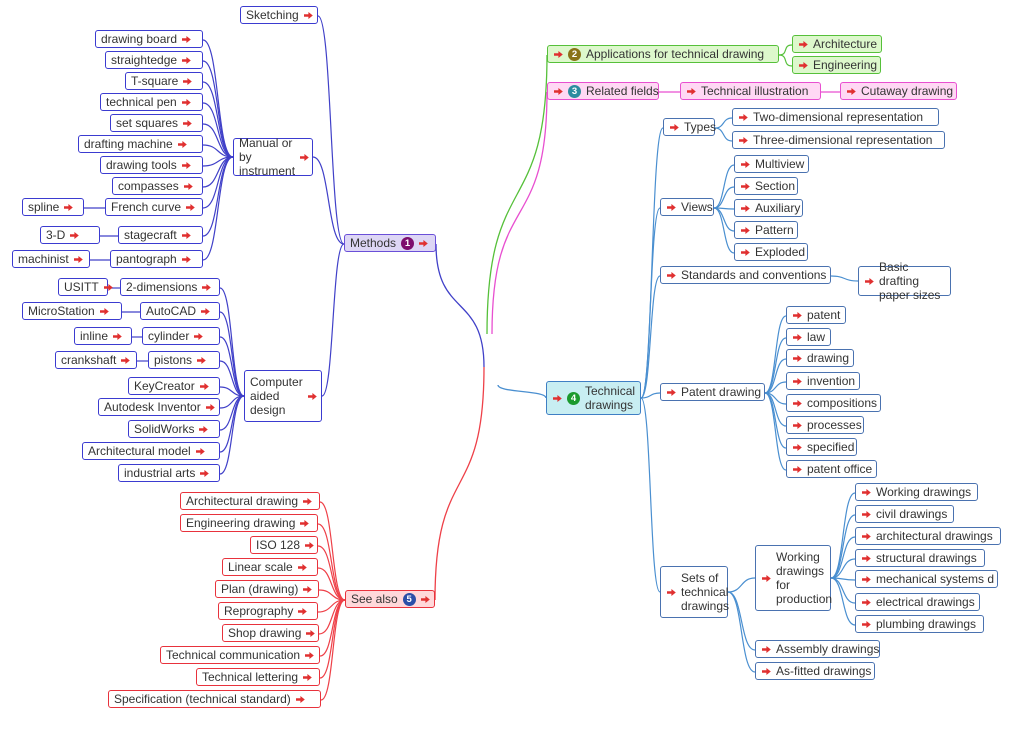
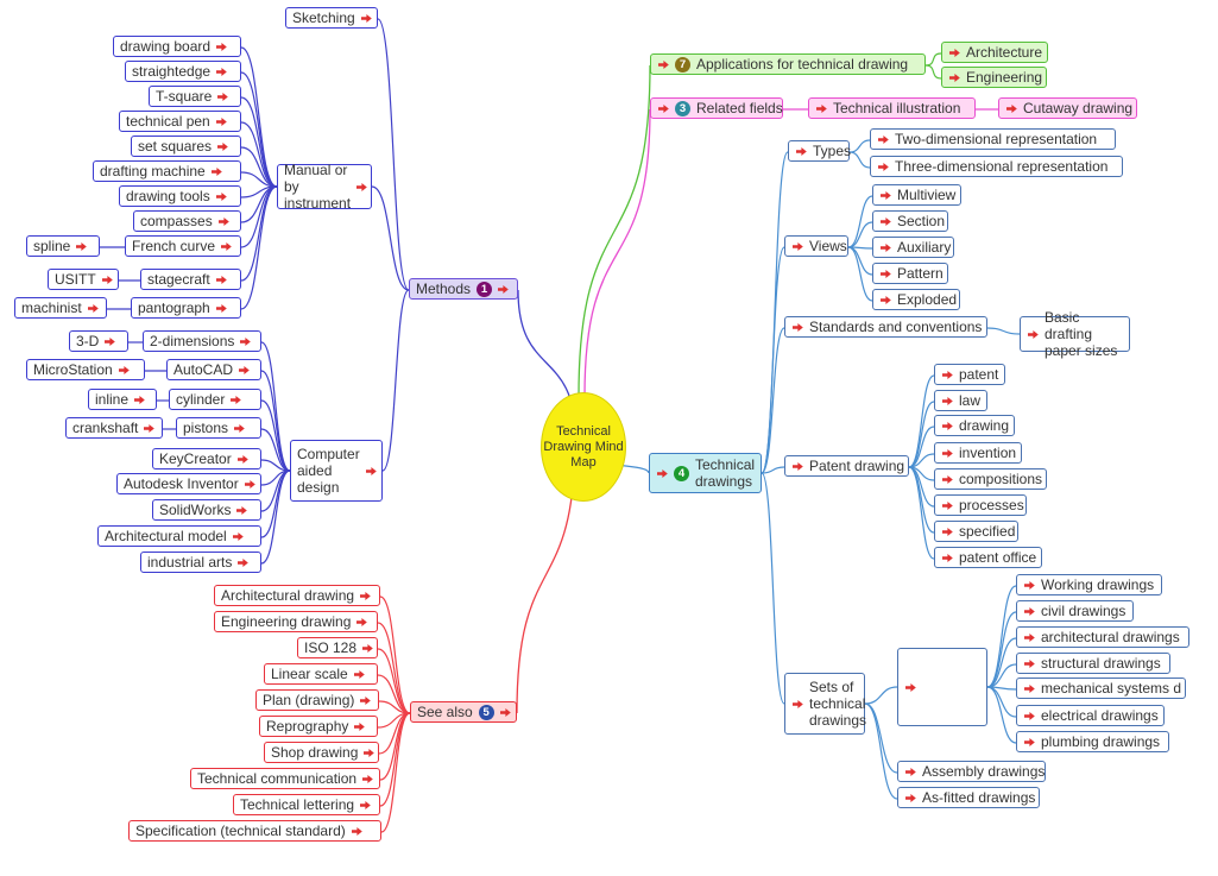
  Methods
  1
  Sketching
  Manual or by instrument
  drawing board
  straightedge
  T-square
  technical pen
  set squares
  drafting machine
  drawing tools
  compasses
  French curve
  spline
  stagecraft
- 3-D
+ USITT
  pantograph
  machinist
  Computer aided design
  2-dimensions
- USITT
+ 3-D
  AutoCAD
  MicroStation
  cylinder
  inline
  pistons
  crankshaft
  KeyCreator
  Autodesk Inventor
  SolidWorks
  Architectural model
  industrial arts
- 2
+ 7
  Applications for technical drawing
  Architecture
  Engineering
  3
  Related fields
  Technical illustration
  Cutaway drawing
  4
  Technical drawings
  Types
  Two-dimensional representation
  Three-dimensional representation
  Views
  Multiview
  Section
  Auxiliary
  Pattern
  Exploded
  Standards and conventions
  Basic drafting paper sizes
  Patent drawing
  patent
  law
  drawing
  invention
  compositions
  processes
  specified
  patent office
  Sets of technical drawings
- Working drawings for production
  Working drawings
  civil drawings
  architectural drawings
  structural drawings
  mechanical systems d
  electrical drawings
  plumbing drawings
  Assembly drawings
  As-fitted drawings
  See also
  5
  Architectural drawing
  Engineering drawing
  ISO 128
  Linear scale
  Plan (drawing)
  Reprography
  Shop drawing
  Technical communication
  Technical lettering
  Specification (technical standard)
+ Technical Drawing Mind Map
